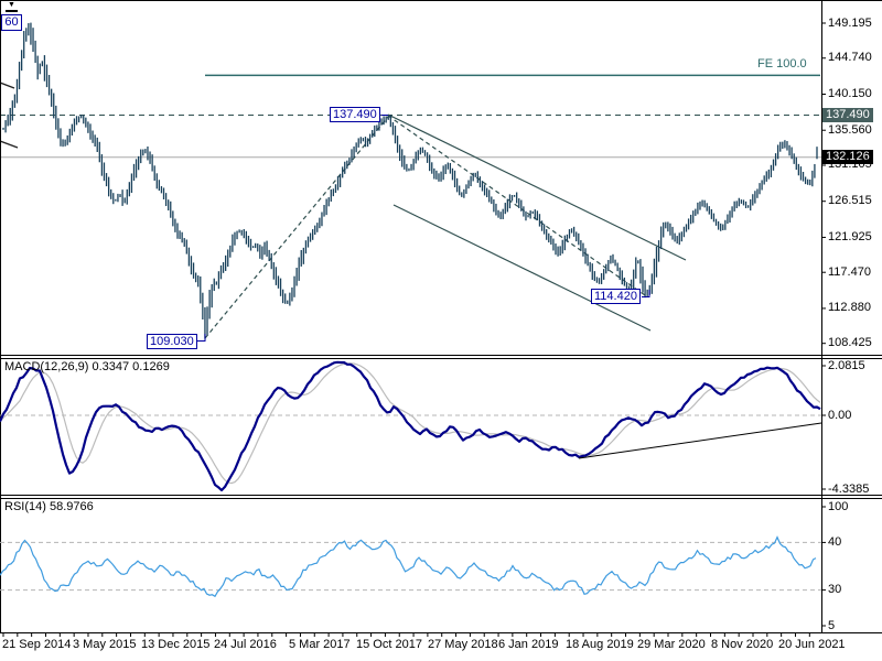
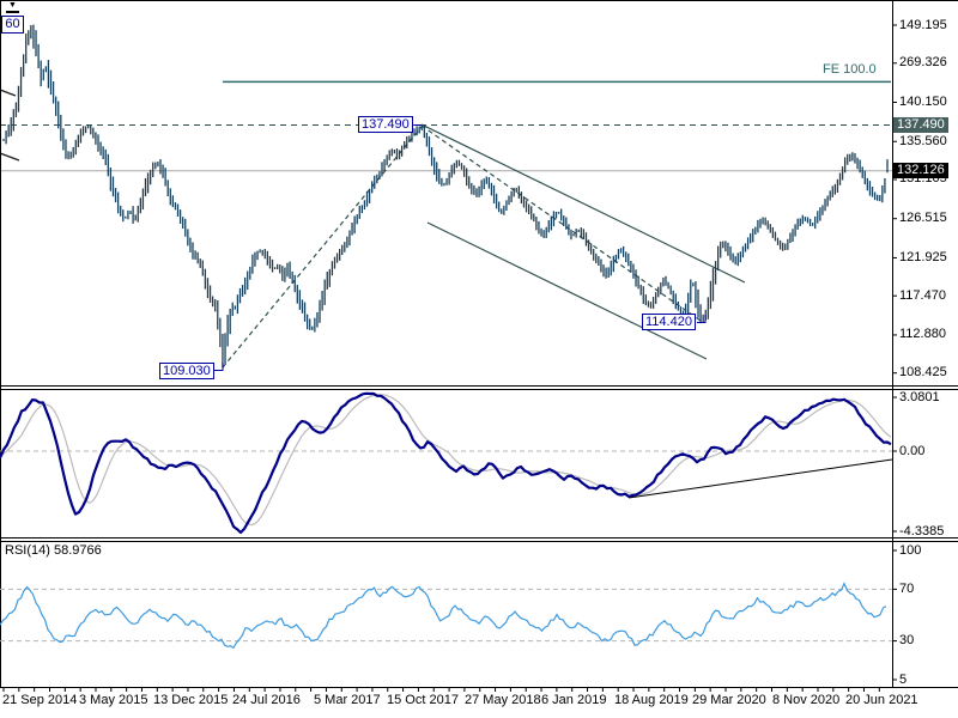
  60
  137.490
  114.420
  109.030
  FE 100.0
- MACD(12,26,9) 0.3347 0.1269
  RSI(14) 58.9766
  149.195
- 144.740
+ 269.326
  140.150
  137.490
  135.560
  132.126
  131.105
  126.515
  121.925
  117.470
  112.880
  108.425
- 2.0815
+ 3.0801
  0.00
  -4.3385
  100
- 40
+ 70
  30
  5
  21 Sep 2014
  3 May 2015
  13 Dec 2015
  24 Jul 2016
  5 Mar 2017
  15 Oct 2017
  27 May 2018
  6 Jan 2019
  18 Aug 2019
  29 Mar 2020
  8 Nov 2020
  20 Jun 2021
